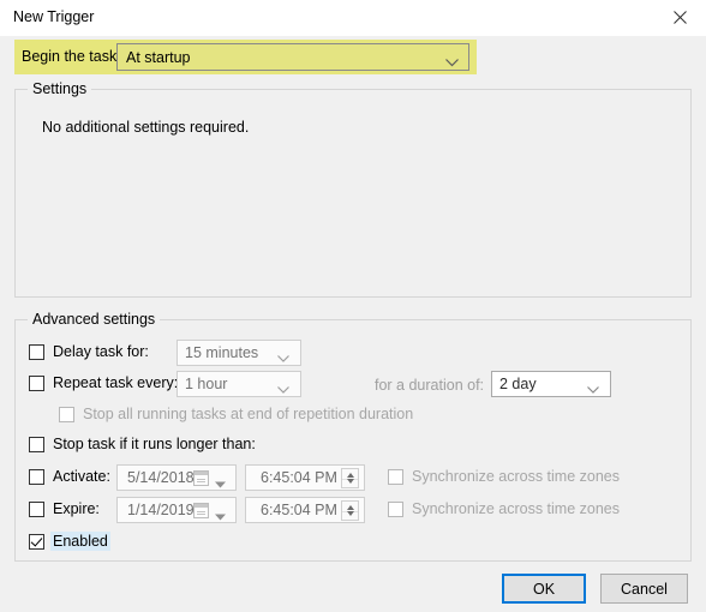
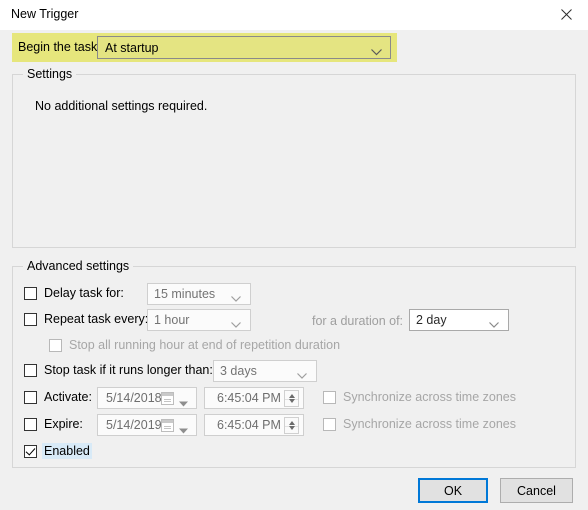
  New Trigger
  Begin the task
  At startup
  Settings
  No additional settings required.
  Advanced settings
  Delay task for:
  15 minutes
  Repeat task every
  1 hour
  for a duration of:
  2 day
- Stop all running tasks at end of repetition duration
+ Stop all running hour at end of repetition duration
  Stop task if it runs longer than:
+ 3 days
  Activate:
  5/14/2018
  6:45:04 PM
  Synchronize across time zones
  Expire:
- 1/14/2019
+ 5/14/2019
  6:45:04 PM
  Synchronize across time zones
  Enabled
  OK
  Cancel
